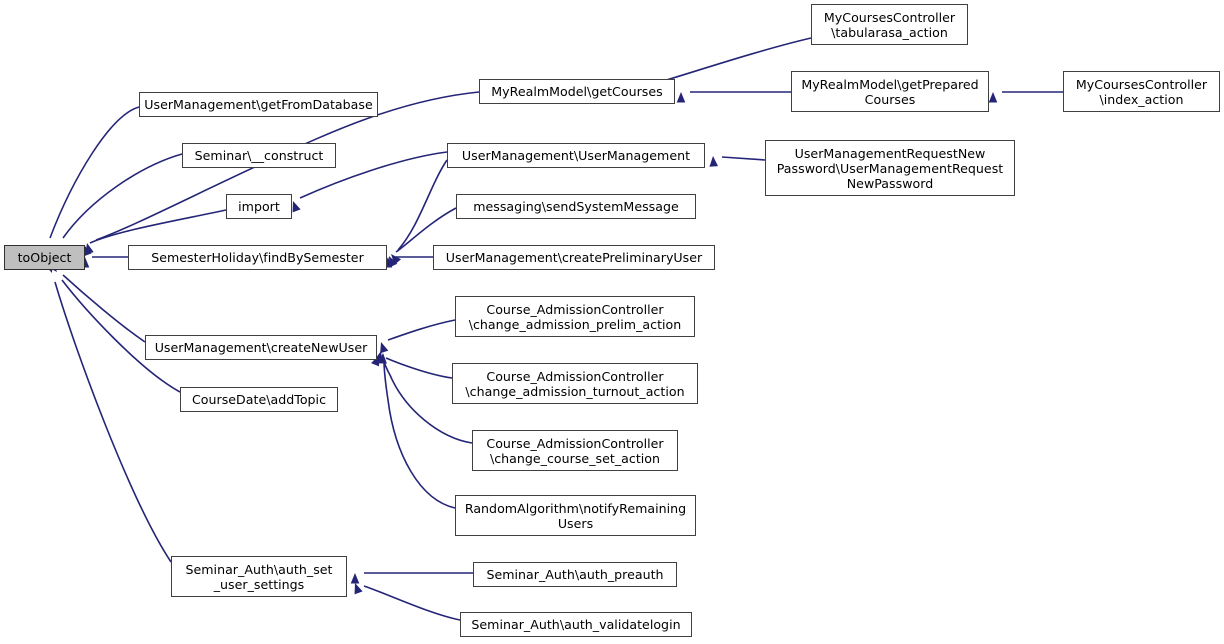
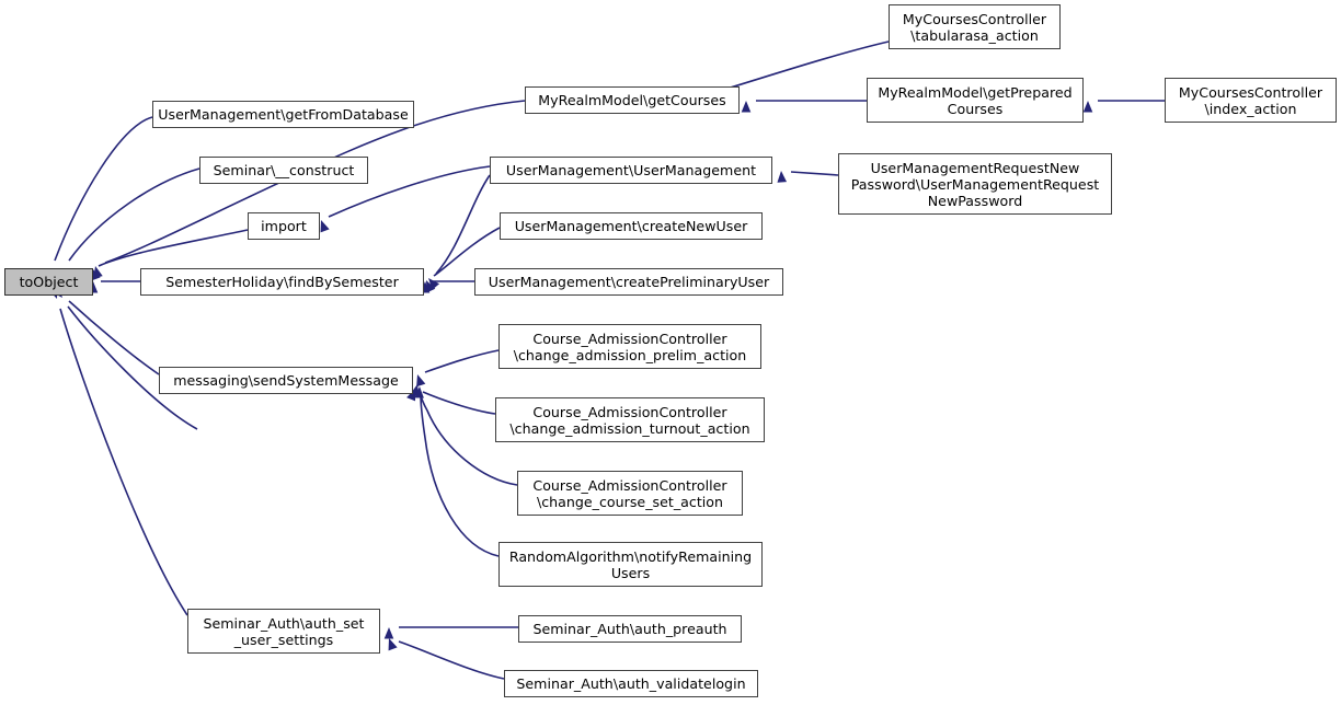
  toObject
  UserManagement\getFromDatabase
  Seminar\__construct
  import
  SemesterHoliday\findBySemester
- UserManagement\createNewUser
+ messaging\sendSystemMessage
- CourseDate\addTopic
  Seminar_Auth\auth_set
  _user_settings
  MyRealmModel\getCourses
  UserManagement\UserManagement
- messaging\sendSystemMessage
+ UserManagement\createNewUser
  UserManagement\createPreliminaryUser
  Course_AdmissionController
  \change_admission_prelim_action
  Course_AdmissionController
  \change_admission_turnout_action
  Course_AdmissionController
  \change_course_set_action
  RandomAlgorithm\notifyRemaining
  Users
  Seminar_Auth\auth_preauth
  Seminar_Auth\auth_validatelogin
  MyCoursesController
  \tabularasa_action
  MyRealmModel\getPrepared
  Courses
  UserManagementRequestNew
  Password\UserManagementRequest
  NewPassword
  MyCoursesController
  \index_action
